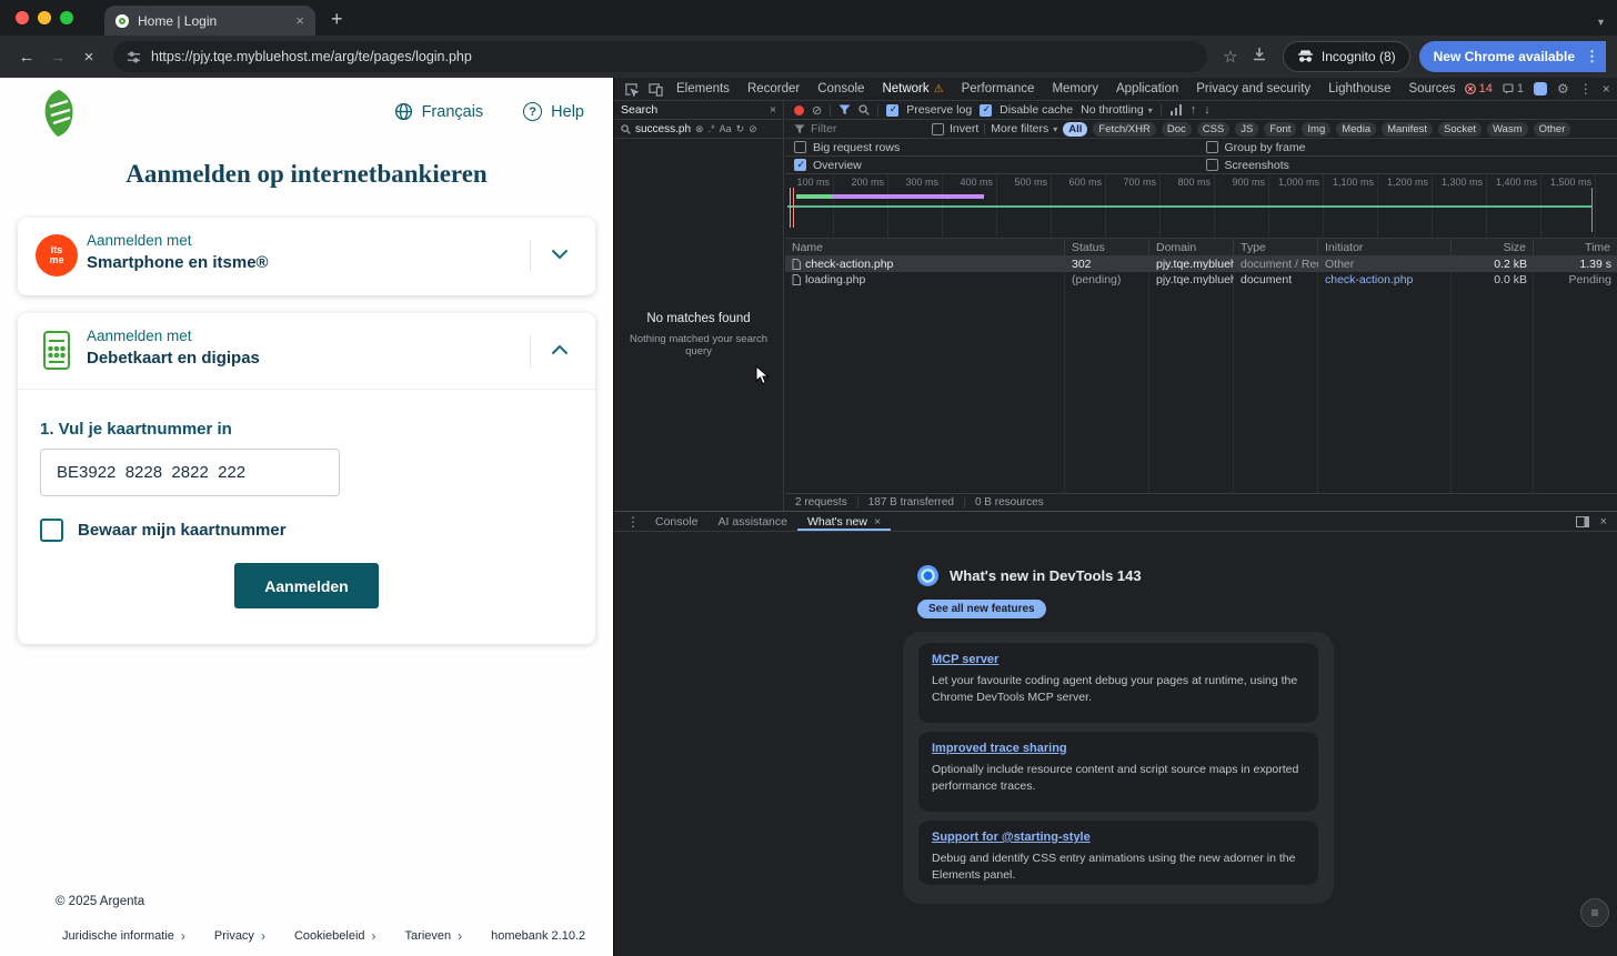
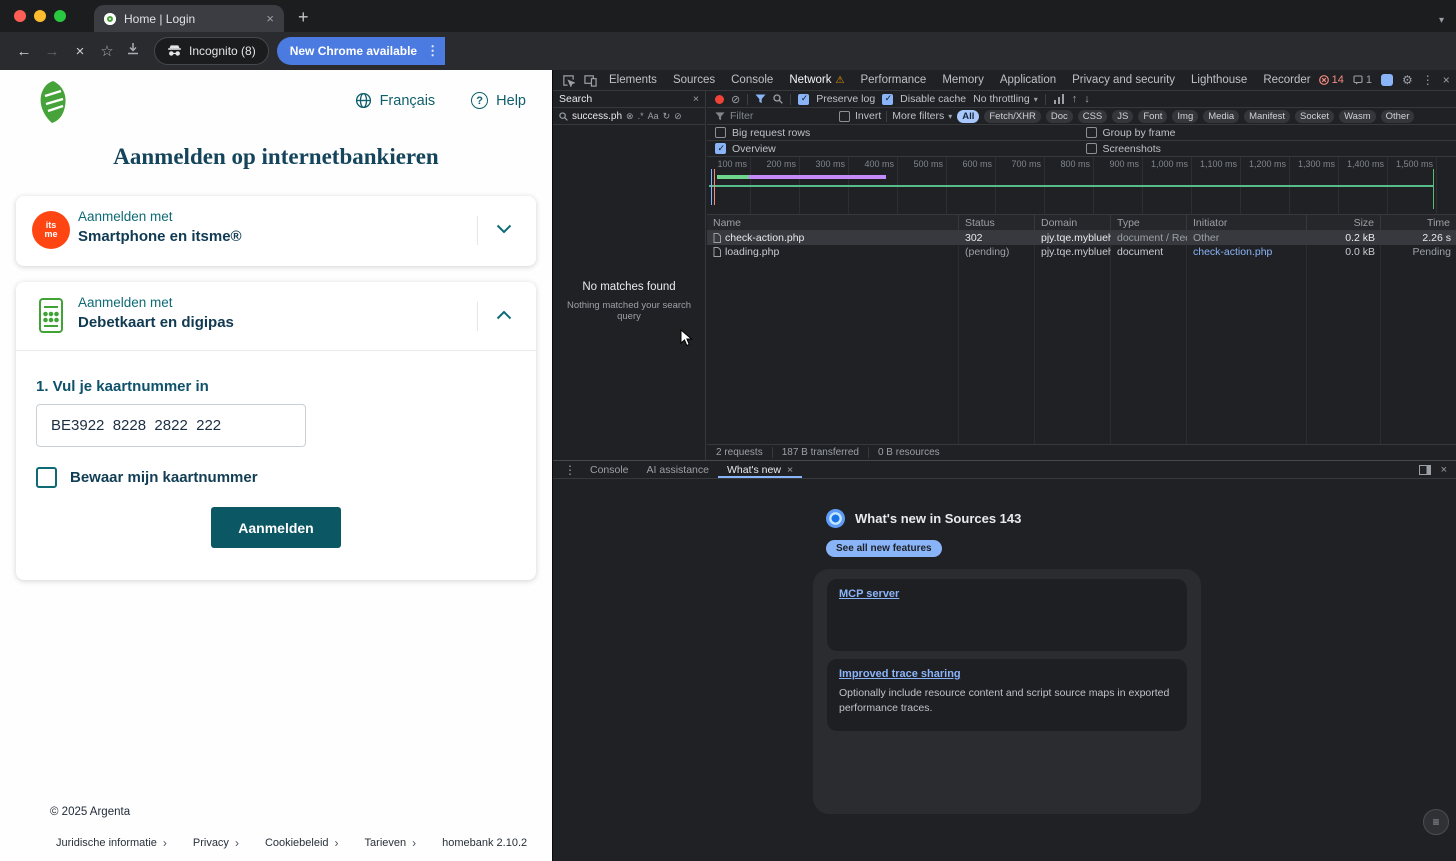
  Home | Login
  ×
  +
  ▾
  ←
  →
  ×
- https://pjy.tqe.mybluehost.me/arg/te/pages/login.php
  ☆
  Incognito (8)
  New Chrome available
  ⋮
  Français
  ?
  Help
  Aanmelden op internetbankieren
  its
  me
  Aanmelden met
  Smartphone en itsme®
  Aanmelden met
  Debetkaart en digipas
  1. Vul je kaartnummer in
  BE3922 8228 2822 222
  Bewaar mijn kaartnummer
  Aanmelden
  © 2025 Argenta
  Juridische informatie
  ›
  Privacy
  ›
  Cookiebeleid
  ›
  Tarieven
  ›
  homebank 2.10.2
  Elements
- Recorder
+ Sources
  Console
  Network
  ⚠
  Performance
  Memory
  Application
  Privacy and security
  Lighthouse
- Sources
+ Recorder
  14
  1
  ⚙
  ⋮
  ×
  Search
  ×
  success.ph
  ⊗
  .*
  Aa
  ↻
  ⊘
  No matches found
  Nothing matched your search query
  ⊘
  Preserve log
  Disable cache
  No throttling
  ▾
  ↑
  ↓
  Filter
  Invert
  More filters
  ▾
  All
  Fetch/XHR
  Doc
  CSS
  JS
  Font
  Img
  Media
  Manifest
  Socket
  Wasm
  Other
  Big request rows
  Group by frame
  Overview
  Screenshots
  100 ms
  200 ms
  300 ms
  400 ms
  500 ms
  600 ms
  700 ms
  800 ms
  900 ms
  1,000 ms
  1,100 ms
  1,200 ms
  1,300 ms
  1,400 ms
  1,500 ms
  Name
  Status
  Domain
  Type
  Initiator
  Size
  Time
  check-action.php
  302
  pjy.tqe.myblueh
  Other
  0.2 kB
- 1.39 s
+ 2.26 s
  loading.php
  (pending)
  pjy.tqe.myblueh
  document
  check-action.php
  0.0 kB
  Pending
  2 requests
  187 B transferred
  0 B resources
  ⋮
  Console
  AI assistance
  What's new
  ×
  ×
- What's new in DevTools 143
+ What's new in Sources 143
  See all new features
  MCP server
- Let your favourite coding agent debug your pages at runtime, using the Chrome DevTools MCP server.
  Improved trace sharing
  Optionally include resource content and script source maps in exported performance traces.
- Support for @starting-style
- Debug and identify CSS entry animations using the new adorner in the Elements panel.
  ≡
